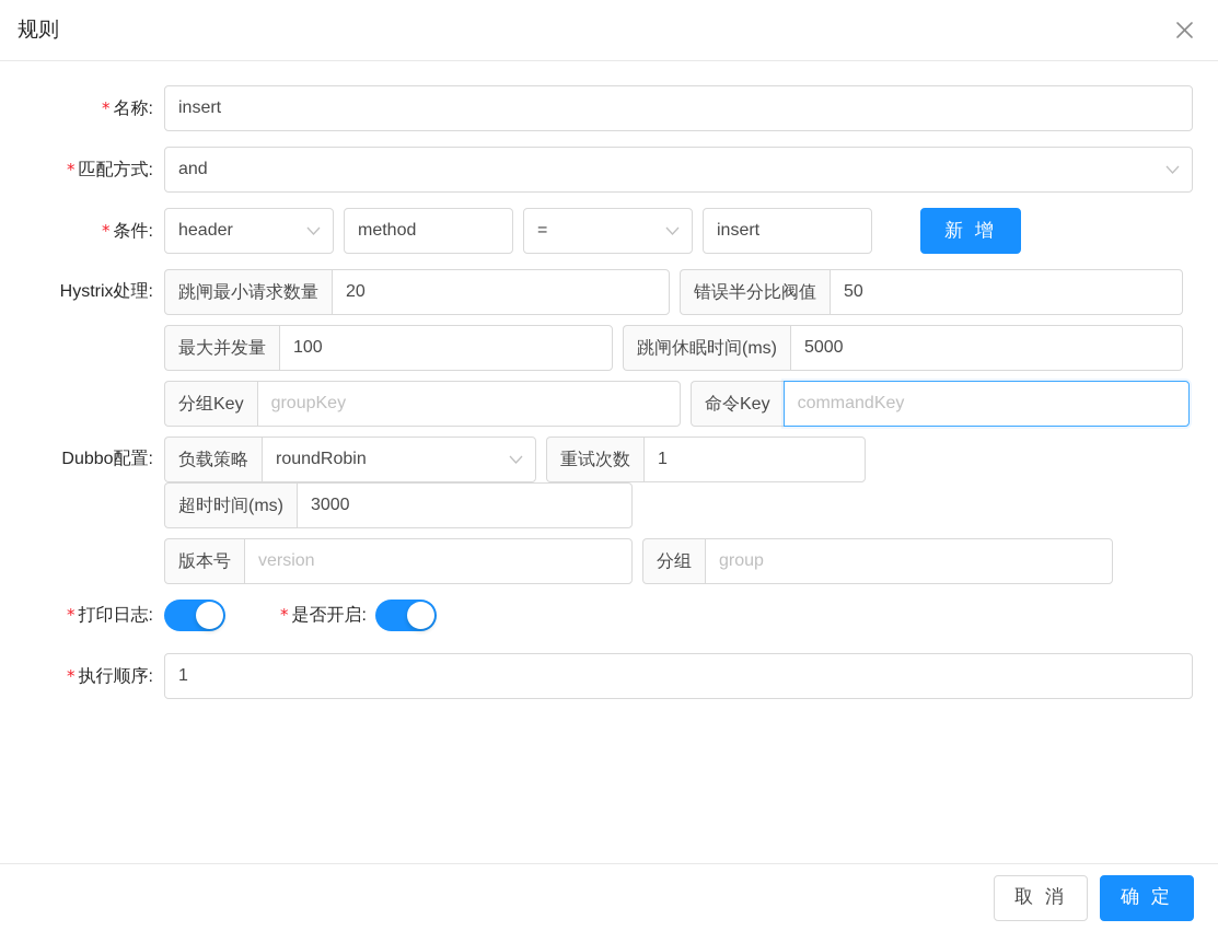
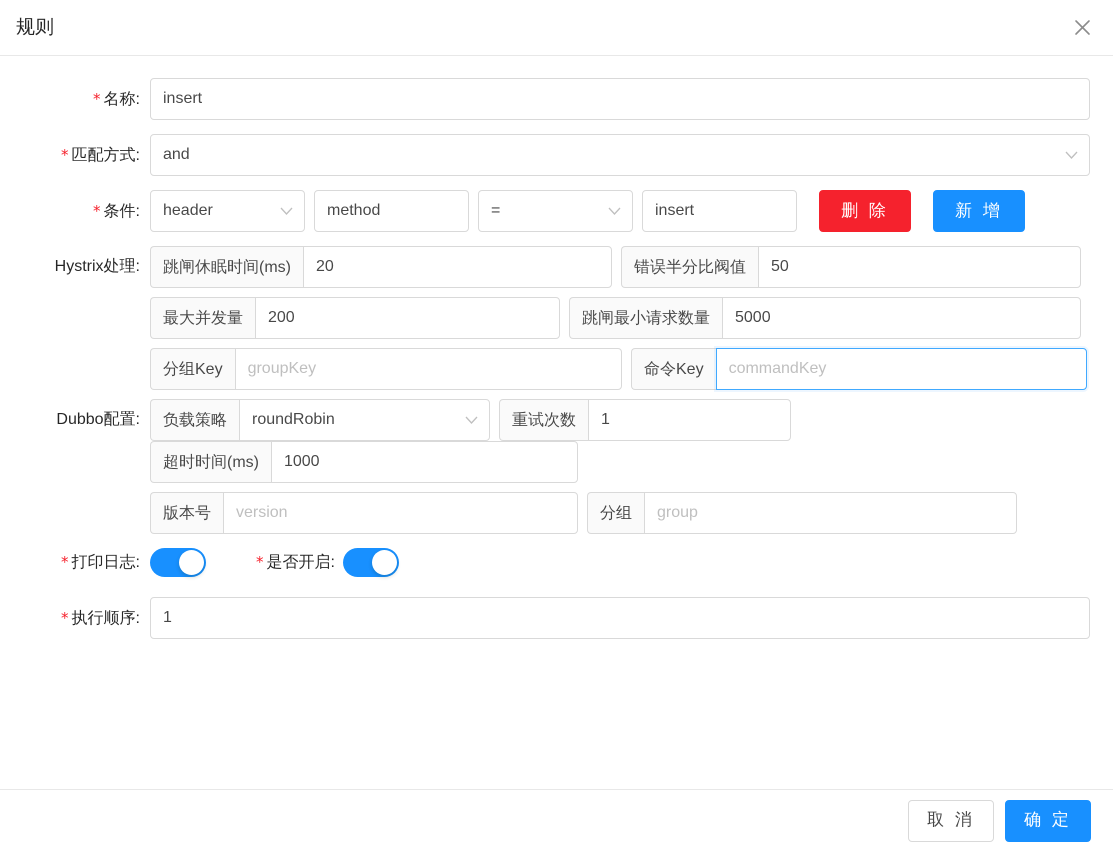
  规则
  * 名称:
  insert
  * 匹配方式:
  and
  * 条件:
  header
  method
  =
  insert
+ 删 除
  新 增
  Hystrix处理:
- 跳闸最小请求数量
+ 跳闸休眠时间(ms)
  20
  错误半分比阀值
  50
  最大并发量
- 100
+ 200
- 跳闸休眠时间(ms)
+ 跳闸最小请求数量
  5000
  分组Key
  groupKey
  命令Key
  commandKey
  Dubbo配置:
  负载策略
  roundRobin
  重试次数
  1
  超时时间(ms)
- 3000
+ 1000
  版本号
  version
  分组
  group
  * 打印日志:
  * 是否开启:
  * 执行顺序:
  1
  取 消
  确 定
